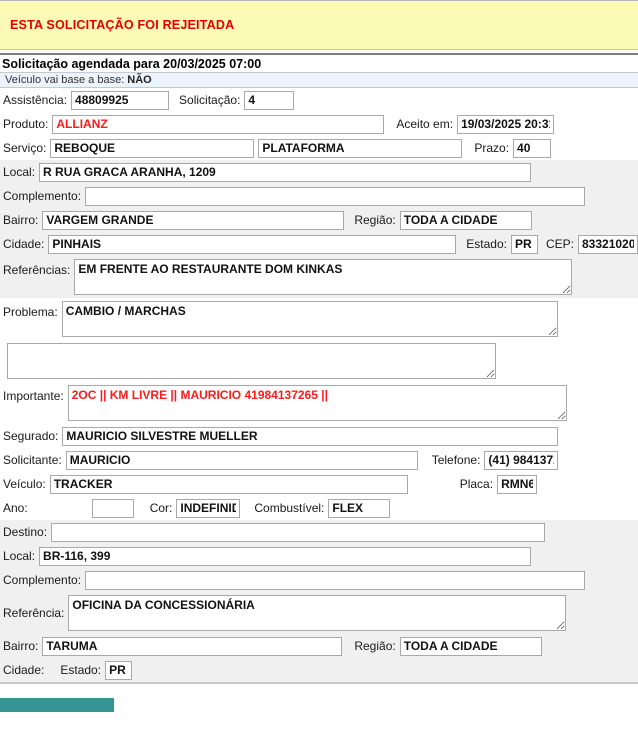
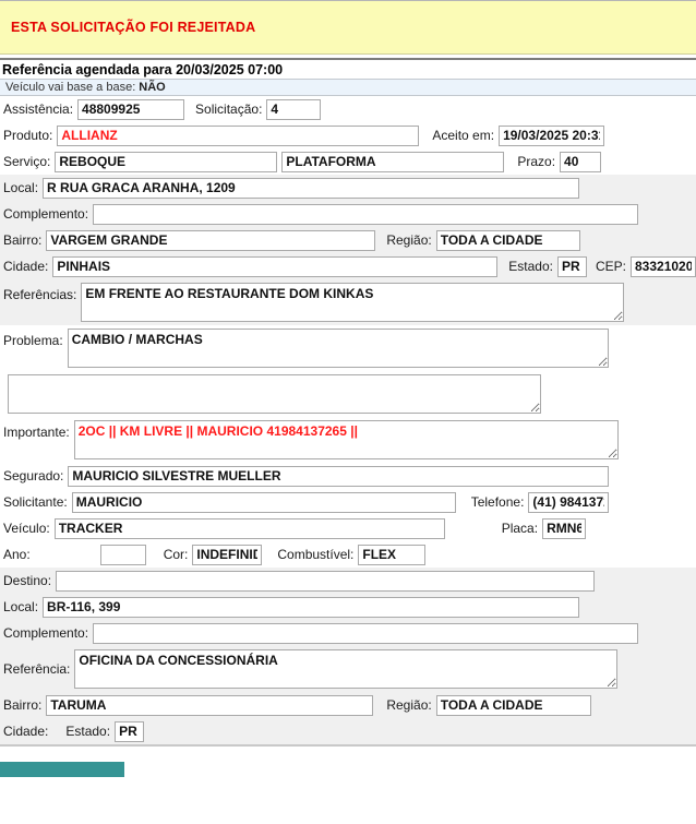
  ESTA SOLICITAÇÃO FOI REJEITADA
- Solicitação agendada para 20/03/2025 07:00
+ Referência agendada para 20/03/2025 07:00
  Veículo vai base a base:
  NÃO
  Assistência:
  48809925
  Solicitação:
  4
  Produto:
  ALLIANZ
  Aceito em:
  19/03/2025 20:3
  Serviço:
  REBOQUE
  PLATAFORMA
  Prazo:
  40
  Local:
  R RUA GRACA ARANHA, 1209
  Complemento:
  Bairro:
  VARGEM GRANDE
  Região:
  TODA A CIDADE
  Cidade:
  PINHAIS
  Estado:
  PR
  CEP:
  83321020
  Referências:
  EM FRENTE AO RESTAURANTE DOM KINKAS
  Problema:
  CAMBIO / MARCHAS
  Importante:
  2OC || KM LIVRE || MAURICIO 41984137265 ||
  Segurado:
  MAURICIO SILVESTRE MUELLER
  Solicitante:
  MAURICIO
  Telefone:
  (41) 984137
  Veículo:
  TRACKER
  Placa:
  Ano:
  Cor:
  INDEFINID
  Combustível:
  FLEX
  Destino:
  Local:
  BR-116, 399
  Complemento:
  Referência:
  OFICINA DA CONCESSIONÁRIA
  Bairro:
  TARUMA
  Região:
  TODA A CIDADE
  Cidade:
  Estado:
  PR
